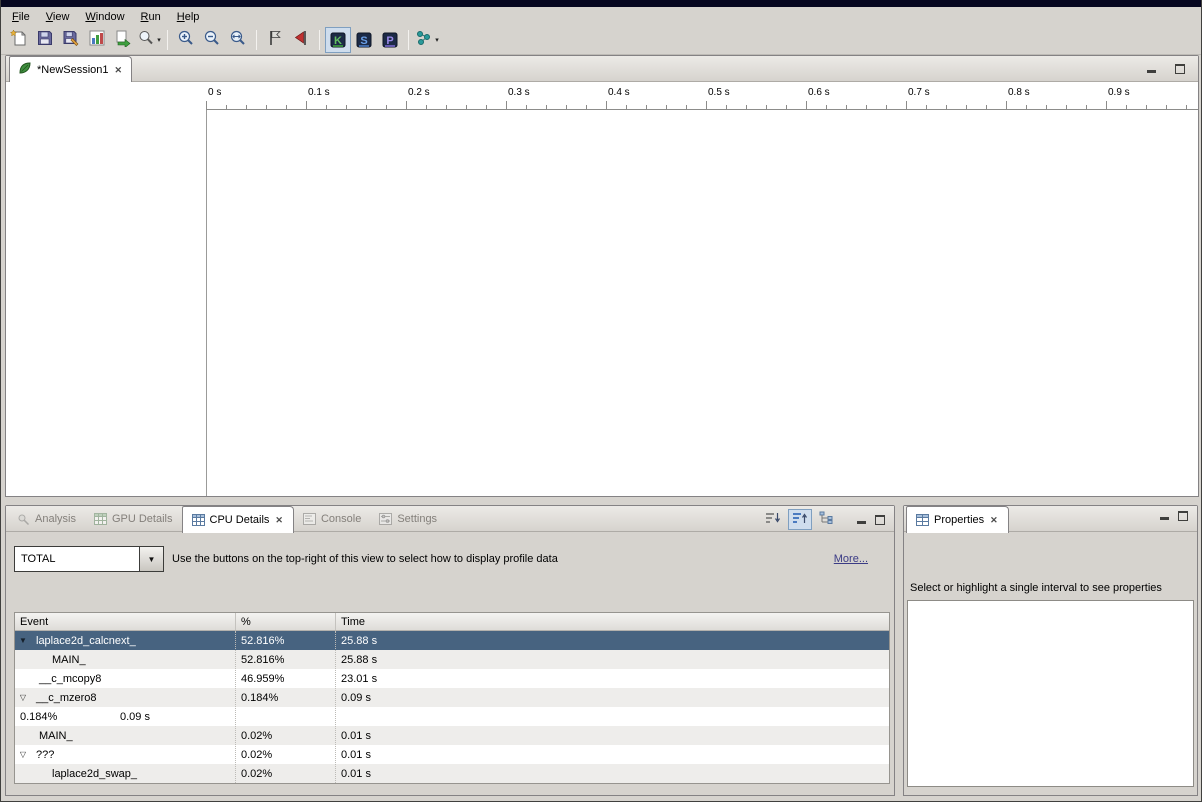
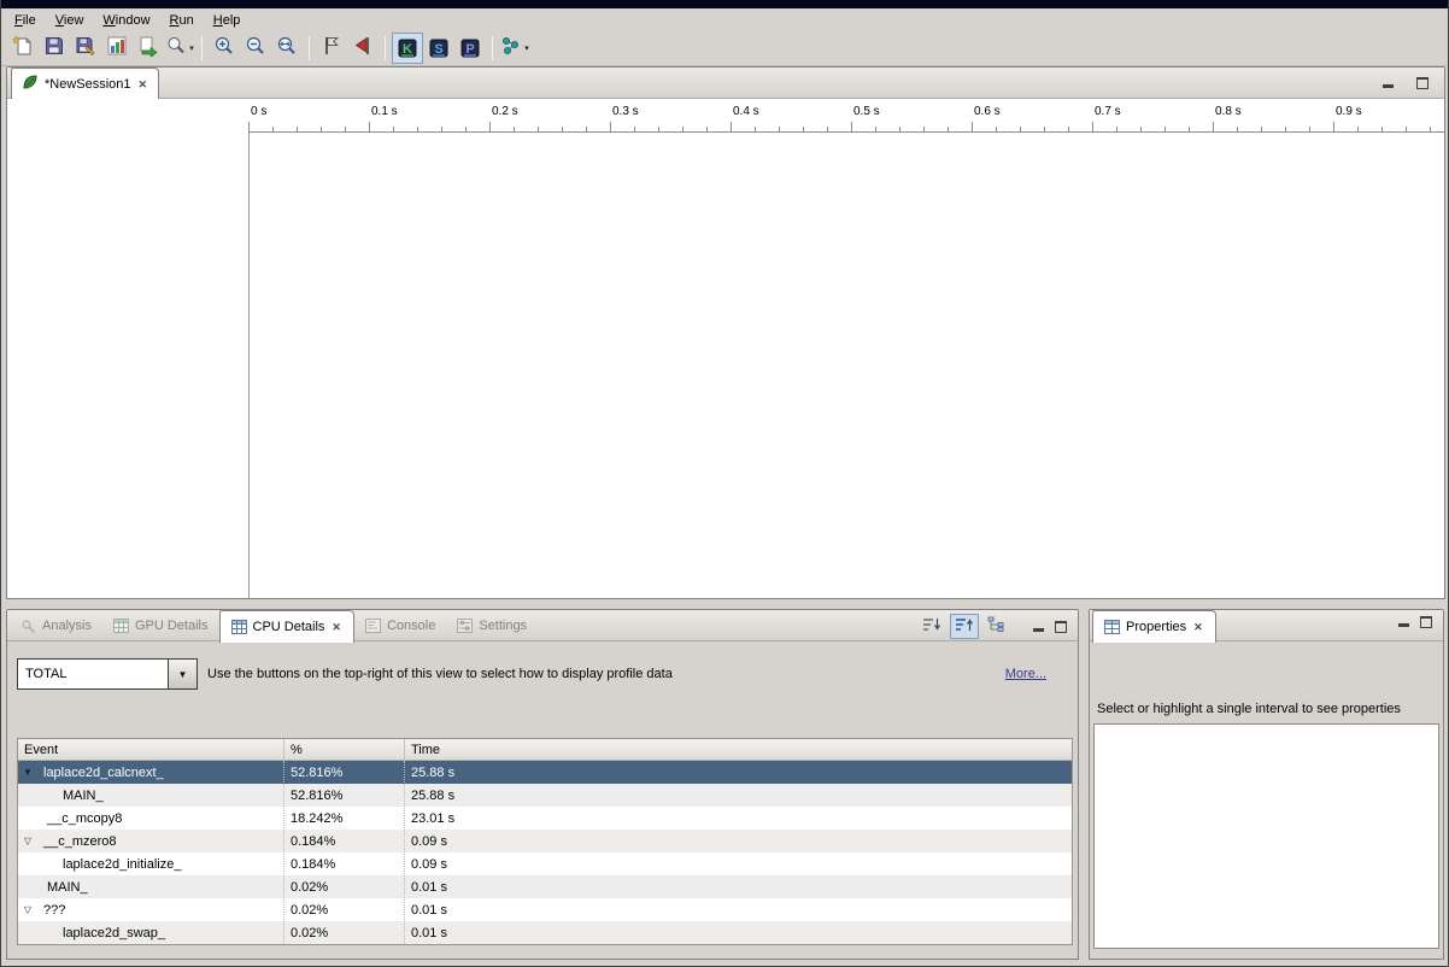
  File
  View
  Window
  Run
  Help
  K
  S
  P
  *NewSession1
  ✕
  0 s
  0.1 s
  0.2 s
  0.3 s
  0.4 s
  0.5 s
  0.6 s
  0.7 s
  0.8 s
  0.9 s
  Analysis
  GPU Details
  CPU Details
  ✕
  Console
  Settings
  TOTAL
  ▼
  Use the buttons on the top-right of this view to select how to display profile data
  More...
  Event
  %
  Time
  ▼
  laplace2d_calcnext_
  52.816%
  25.88 s
  MAIN_
  52.816%
  25.88 s
  __c_mcopy8
- 46.959%
+ 18.242%
  23.01 s
  ▽
  __c_mzero8
  0.184%
  0.09 s
+ laplace2d_initialize_
  0.184%
  0.09 s
  MAIN_
  0.02%
  0.01 s
  ▽
  ???
  0.02%
  0.01 s
  laplace2d_swap_
  0.02%
  0.01 s
  Properties
  ✕
  Select or highlight a single interval to see properties
